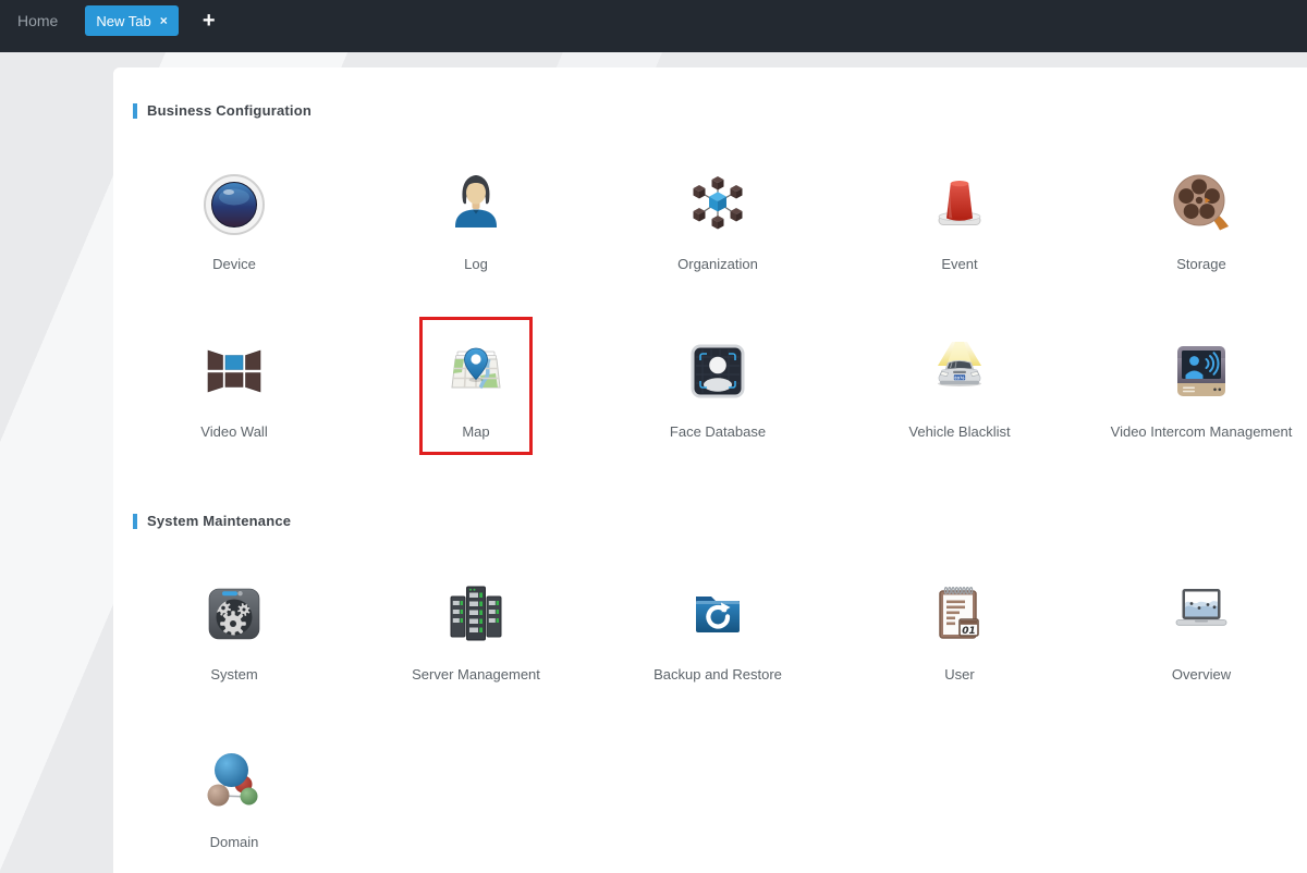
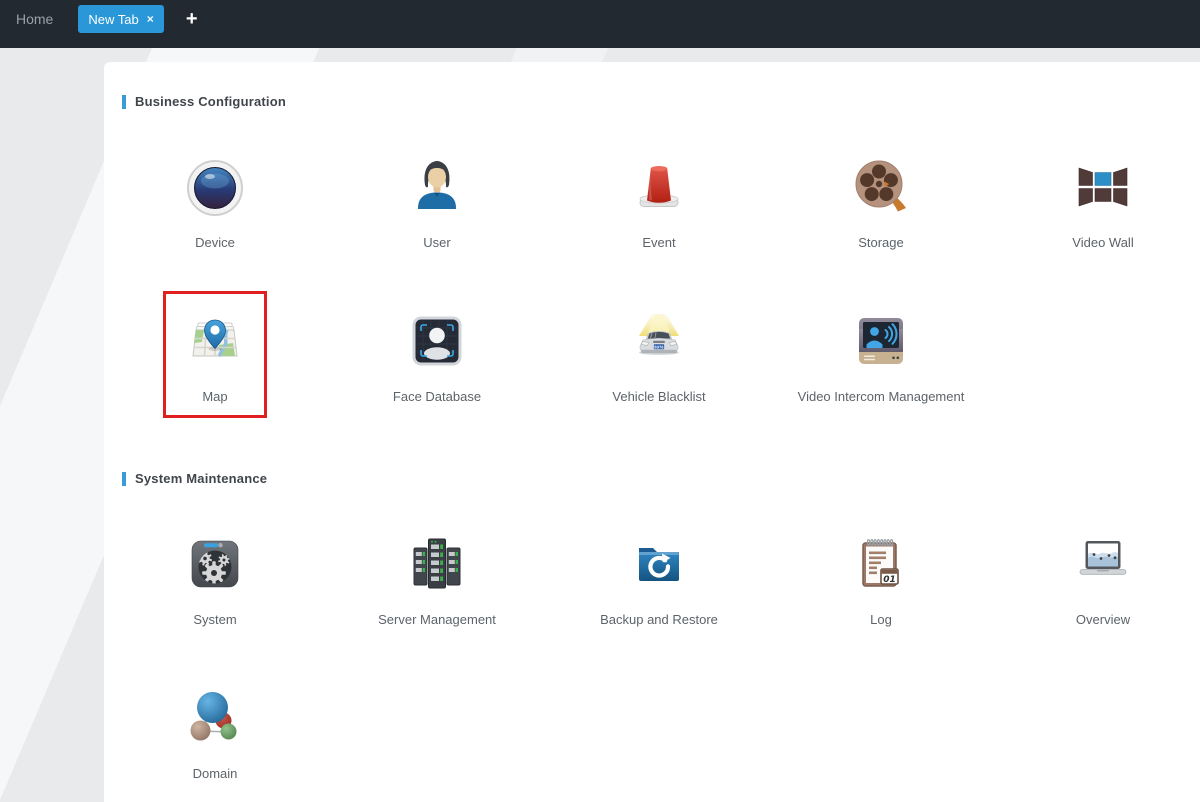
  Home
  New Tab
  ×
  +
  Business Configuration
  Device
- Log
+ User
- Organization
  Event
  Storage
  Video Wall
  Map
  Face Database
  Vehicle Blacklist
  Video Intercom Management
  System Maintenance
  System
  Server Management
  Backup and Restore
  01
- User
+ Log
  Overview
  Domain
